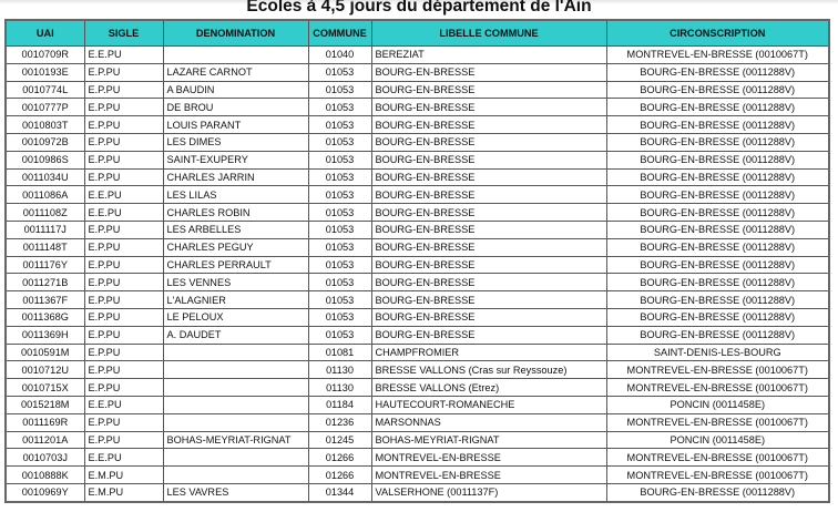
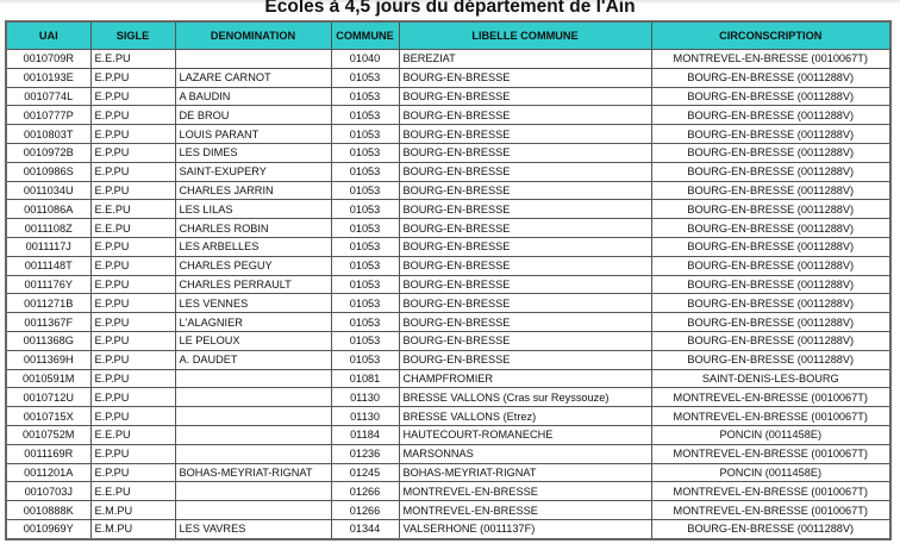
  Ecoles à 4,5 jours du département de l'Ain
  UAI	SIGLE	DENOMINATION	COMMUNE	LIBELLE COMMUNE	CIRCONSCRIPTION
  0010709R	E.E.PU		01040	BEREZIAT	MONTREVEL-EN-BRESSE (0010067T)
  0010193E	E.P.PU	LAZARE CARNOT	01053	BOURG-EN-BRESSE	BOURG-EN-BRESSE (0011288V)
  0010774L	E.P.PU	A BAUDIN	01053	BOURG-EN-BRESSE	BOURG-EN-BRESSE (0011288V)
  0010777P	E.P.PU	DE BROU	01053	BOURG-EN-BRESSE	BOURG-EN-BRESSE (0011288V)
  0010803T	E.P.PU	LOUIS PARANT	01053	BOURG-EN-BRESSE	BOURG-EN-BRESSE (0011288V)
  0010972B	E.P.PU	LES DIMES	01053	BOURG-EN-BRESSE	BOURG-EN-BRESSE (0011288V)
  0010986S	E.P.PU	SAINT-EXUPERY	01053	BOURG-EN-BRESSE	BOURG-EN-BRESSE (0011288V)
  0011034U	E.P.PU	CHARLES JARRIN	01053	BOURG-EN-BRESSE	BOURG-EN-BRESSE (0011288V)
  0011086A	E.E.PU	LES LILAS	01053	BOURG-EN-BRESSE	BOURG-EN-BRESSE (0011288V)
  0011108Z	E.E.PU	CHARLES ROBIN	01053	BOURG-EN-BRESSE	BOURG-EN-BRESSE (0011288V)
  0011117J	E.P.PU	LES ARBELLES	01053	BOURG-EN-BRESSE	BOURG-EN-BRESSE (0011288V)
  0011148T	E.P.PU	CHARLES PEGUY	01053	BOURG-EN-BRESSE	BOURG-EN-BRESSE (0011288V)
  0011176Y	E.P.PU	CHARLES PERRAULT	01053	BOURG-EN-BRESSE	BOURG-EN-BRESSE (0011288V)
  0011271B	E.P.PU	LES VENNES	01053	BOURG-EN-BRESSE	BOURG-EN-BRESSE (0011288V)
  0011367F	E.P.PU	L'ALAGNIER	01053	BOURG-EN-BRESSE	BOURG-EN-BRESSE (0011288V)
  0011368G	E.P.PU	LE PELOUX	01053	BOURG-EN-BRESSE	BOURG-EN-BRESSE (0011288V)
  0011369H	E.P.PU	A. DAUDET	01053	BOURG-EN-BRESSE	BOURG-EN-BRESSE (0011288V)
  0010591M	E.P.PU		01081	CHAMPFROMIER	SAINT-DENIS-LES-BOURG
  0010712U	E.P.PU		01130	BRESSE VALLONS (Cras sur Reyssouze)	MONTREVEL-EN-BRESSE (0010067T)
  0010715X	E.P.PU		01130	BRESSE VALLONS (Etrez)	MONTREVEL-EN-BRESSE (0010067T)
- 0015218M	E.E.PU		01184	HAUTECOURT-ROMANECHE	PONCIN (0011458E)
+ 0010752M	E.E.PU		01184	HAUTECOURT-ROMANECHE	PONCIN (0011458E)
  0011169R	E.P.PU		01236	MARSONNAS	MONTREVEL-EN-BRESSE (0010067T)
  0011201A	E.P.PU	BOHAS-MEYRIAT-RIGNAT	01245	BOHAS-MEYRIAT-RIGNAT	PONCIN (0011458E)
  0010703J	E.E.PU		01266	MONTREVEL-EN-BRESSE	MONTREVEL-EN-BRESSE (0010067T)
  0010888K	E.M.PU		01266	MONTREVEL-EN-BRESSE	MONTREVEL-EN-BRESSE (0010067T)
  0010969Y	E.M.PU	LES VAVRES	01344	VALSERHONE (0011137F)	BOURG-EN-BRESSE (0011288V)
